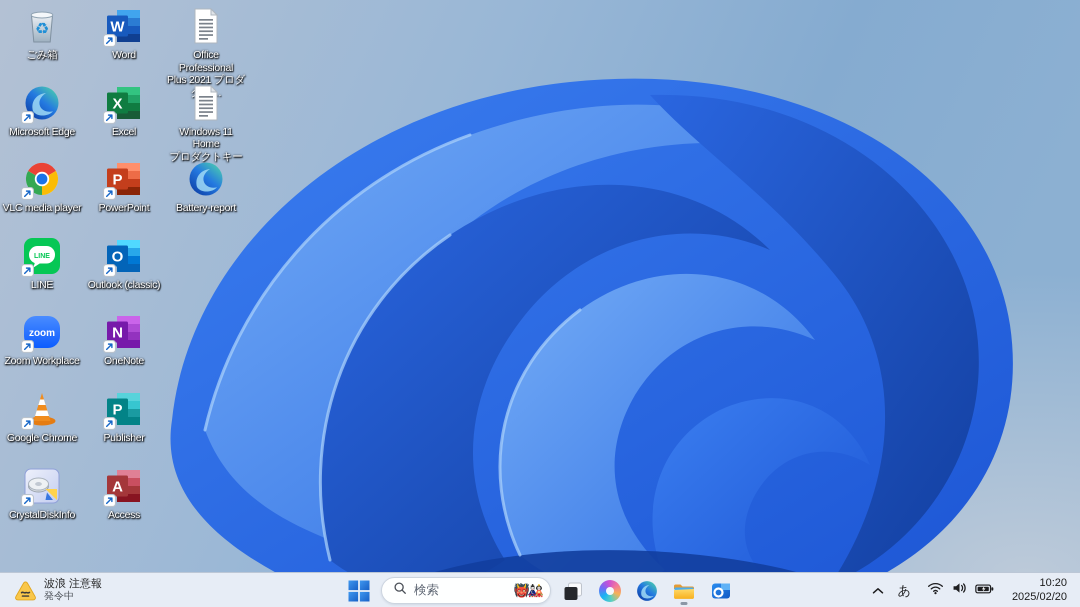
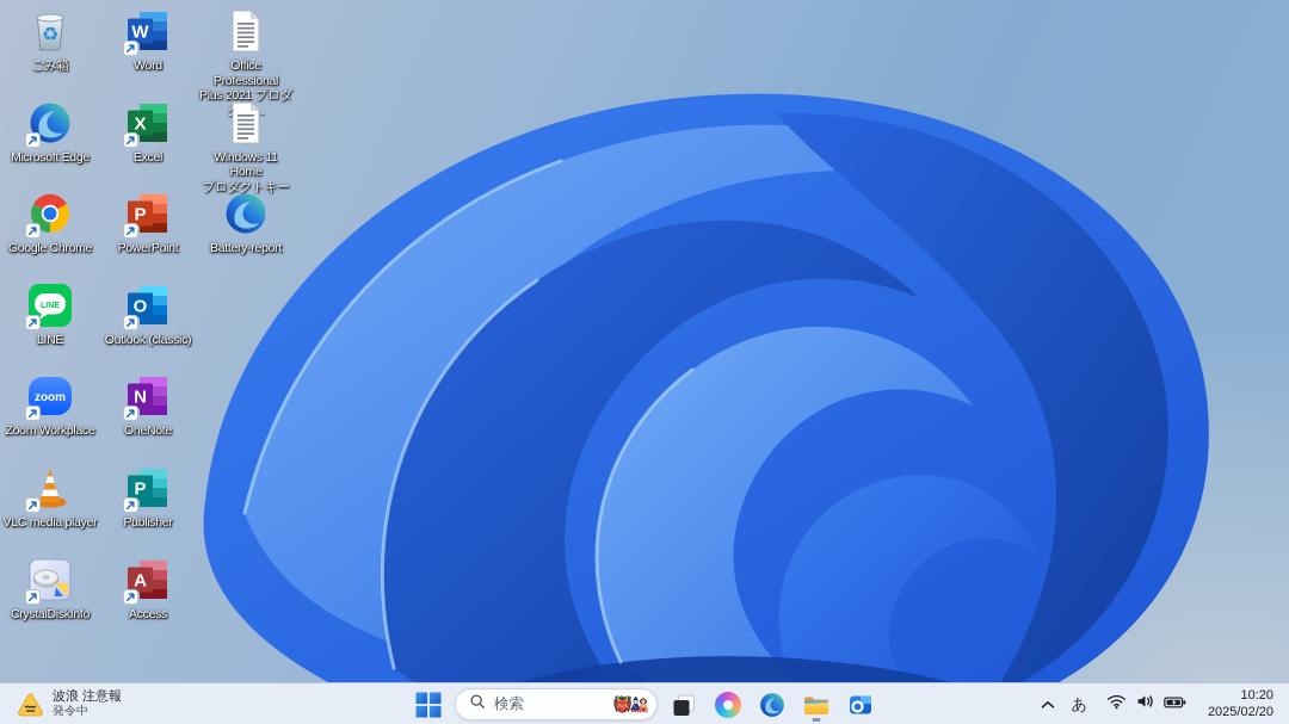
  ♻
  ごみ箱
  Microsoft Edge
- VLC media player
+ Google Chrome
  LINE
  zoom
  Zoom Workplace
- Google Chrome
+ VLC media player
  CrystalDiskInfo
  W
  Word
  X
  Excel
  P
  PowerPoint
  O
  Outlook (classic)
  N
  OneNote
  P
  Publisher
  A
  Access
  Office Professional
  Plus 2021 プロダ
  Windows 11 Home
  プロダクトキー
  Battery-report
  波浪 注意報
  発令中
  検索
  👹🎎
  あ
  10:20
  2025/02/20
